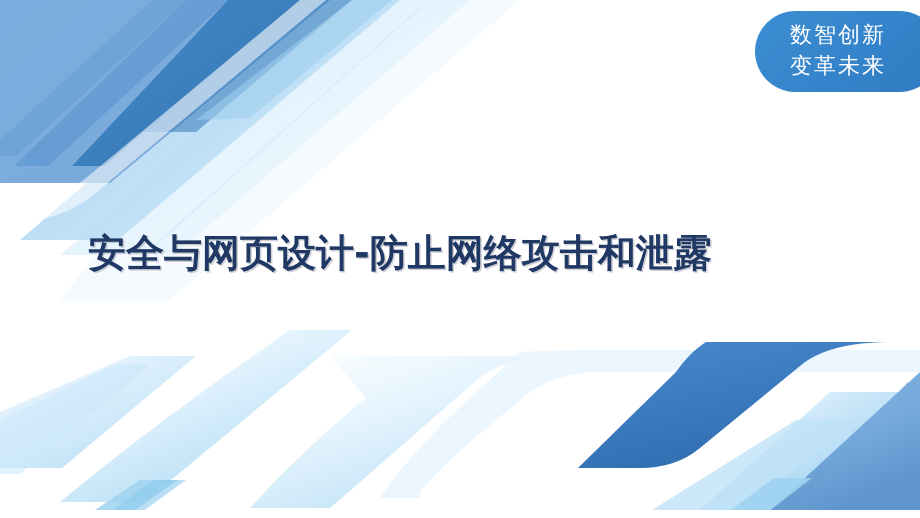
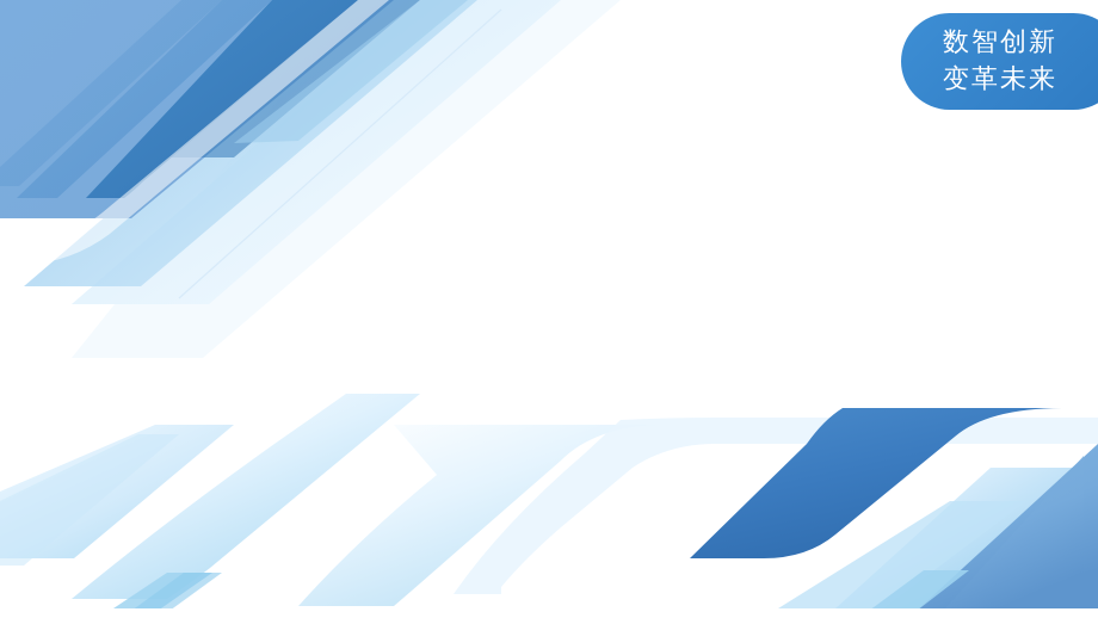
  数智创新
  变革未来
- 安全与网页设计-防止网络攻击和泄露
